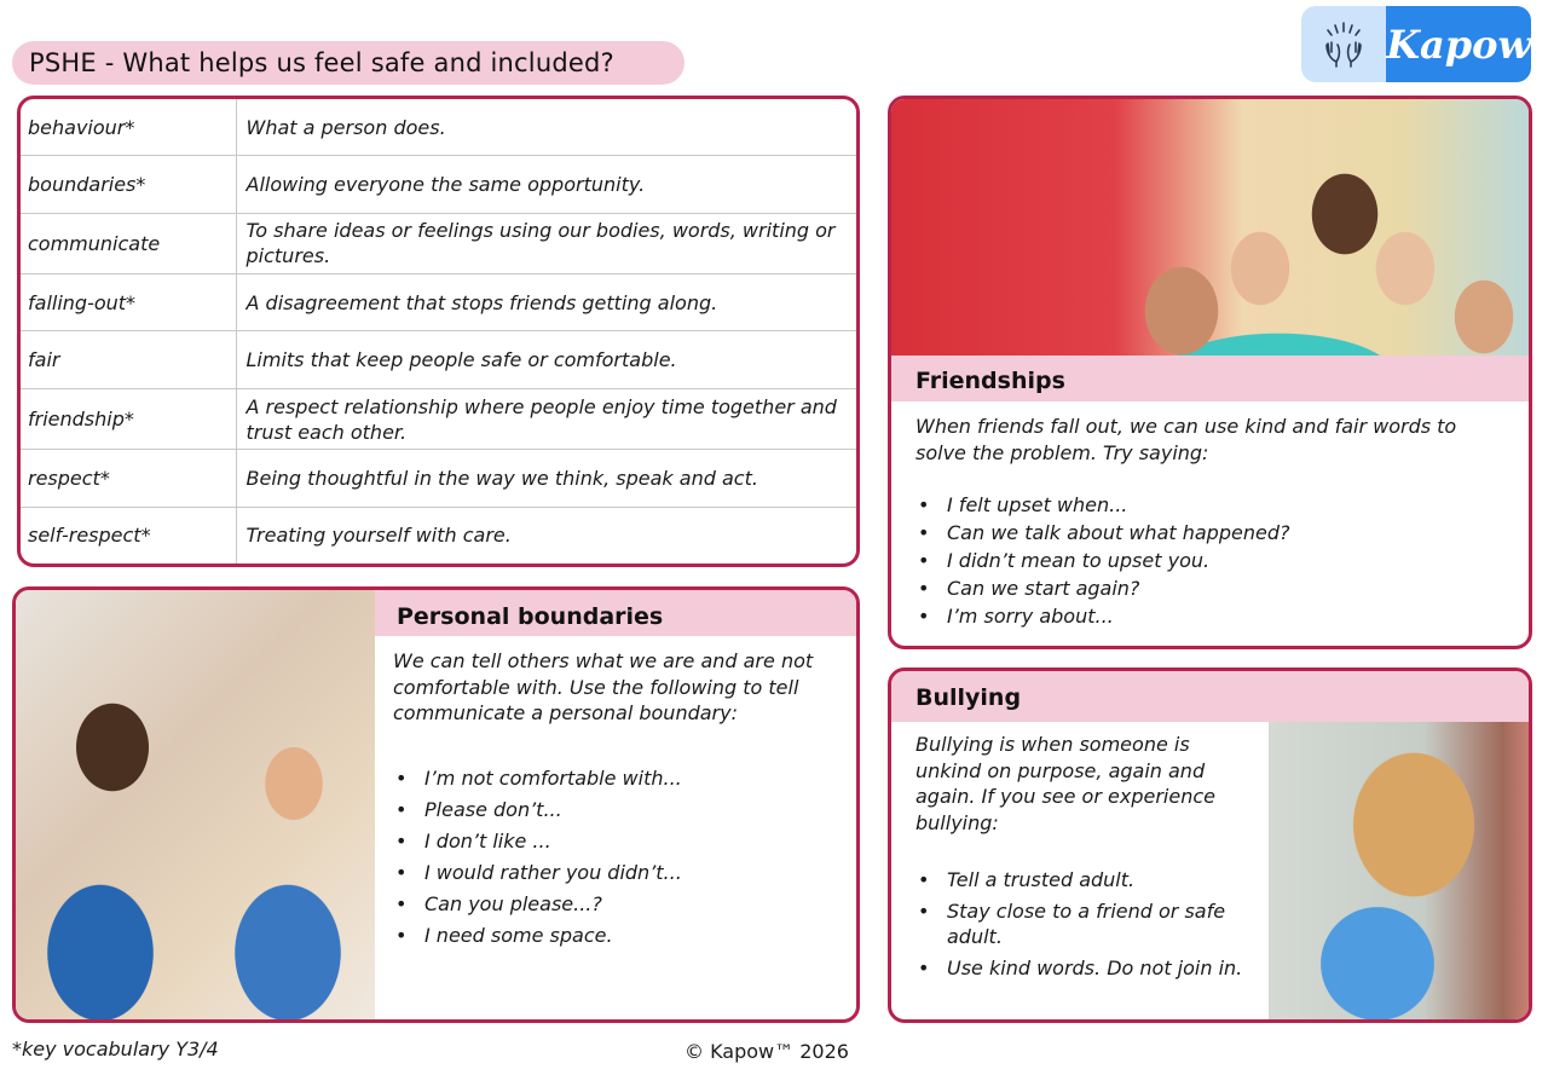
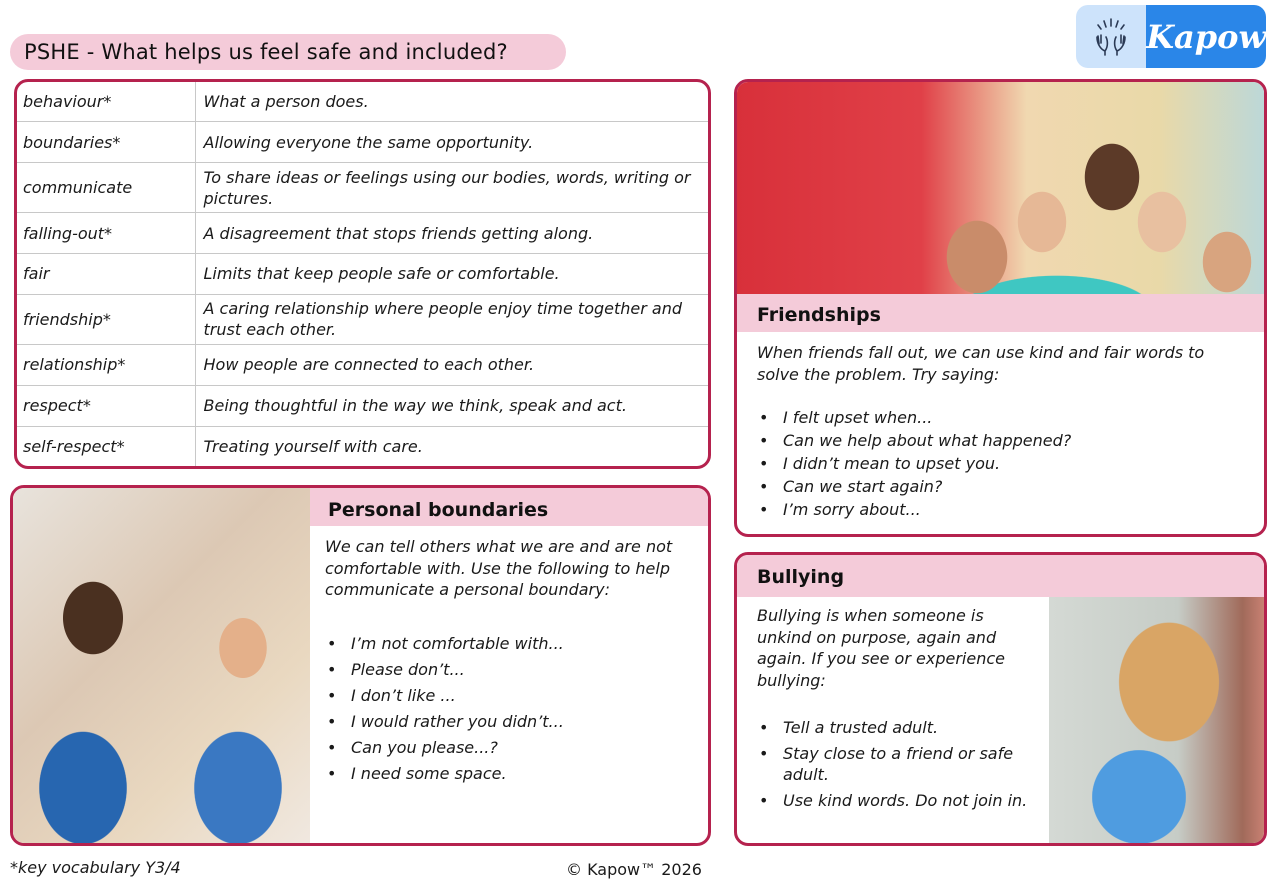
  PSHE - What helps us feel safe and included?
  Kapow
  behaviour*	What a person does.
  boundaries*	Allowing everyone the same opportunity.
  communicate	To share ideas or feelings using our bodies, words, writing or pictures.
  falling-out*	A disagreement that stops friends getting along.
  fair	Limits that keep people safe or comfortable.
- friendship*	A respect relationship where people enjoy time together and trust each other.
+ friendship*	A caring relationship where people enjoy time together and trust each other.
+ relationship*	How people are connected to each other.
  respect*	Being thoughtful in the way we think, speak and act.
  self-respect*	Treating yourself with care.
  Friendships
  When friends fall out, we can use kind and fair words to solve the problem. Try saying:
  I felt upset when...
- Can we talk about what happened?
+ Can we help about what happened?
  I didn’t mean to upset you.
  Can we start again?
  I’m sorry about...
  Personal boundaries
- We can tell others what we are and are not comfortable with. Use the following to tell communicate a personal boundary:
+ We can tell others what we are and are not comfortable with. Use the following to help communicate a personal boundary:
  I’m not comfortable with...
  Please don’t...
  I don’t like ...
  I would rather you didn’t...
  Can you please...?
  I need some space.
  Bullying
  Bullying is when someone is unkind on purpose, again and again. If you see or experience bullying:
  Tell a trusted adult.
  Stay close to a friend or safe adult.
  Use kind words. Do not join in.
  *key vocabulary Y3/4
  © Kapow™ 2026
